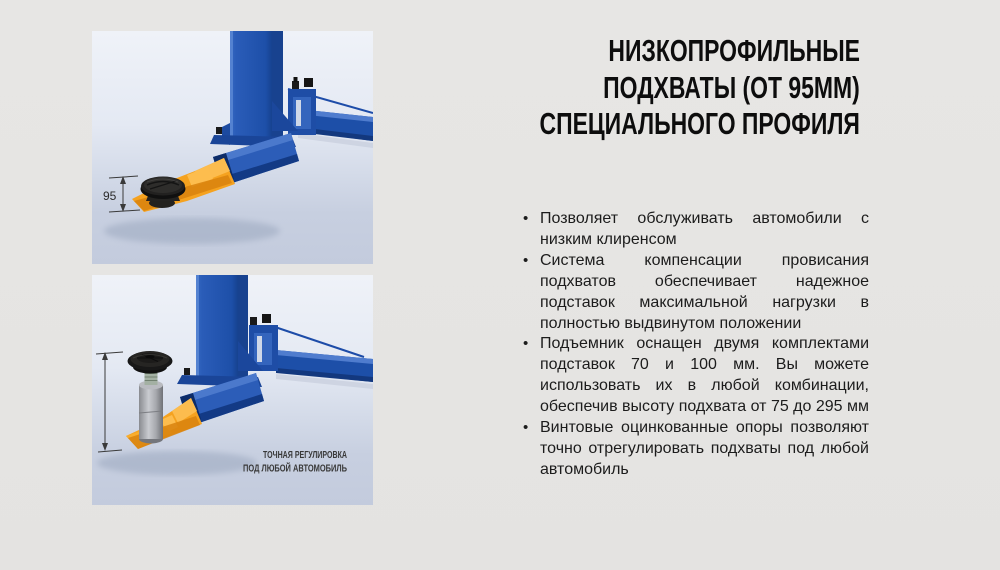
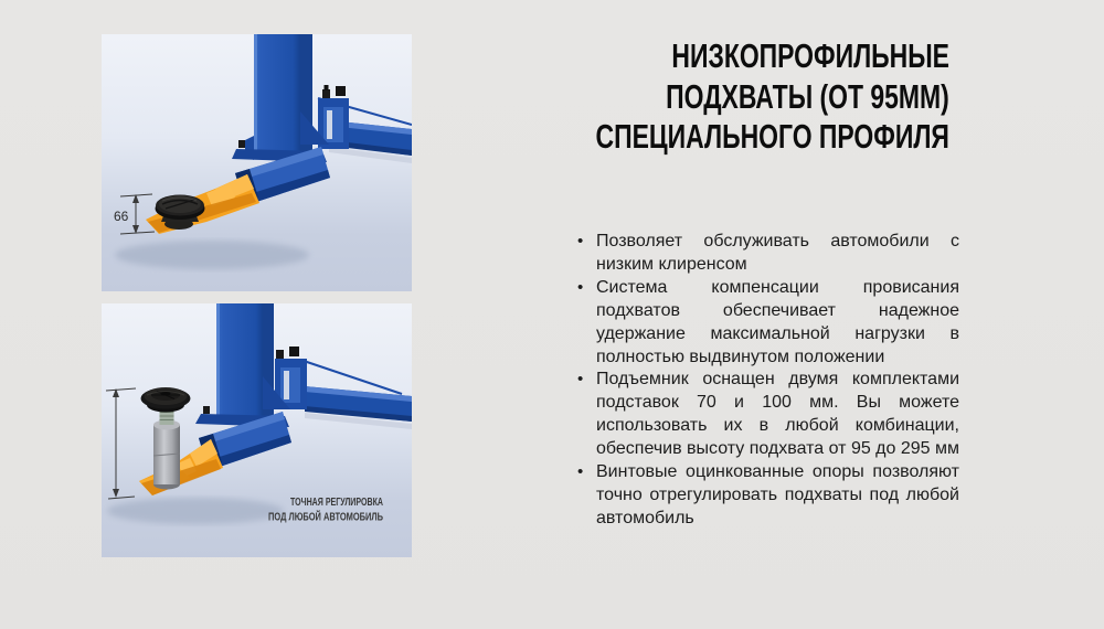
- 95
+ 66
  ТОЧНАЯ РЕГУЛИРОВКА
  ПОД ЛЮБОЙ АВТОМОБИЛЬ
  НИЗКОПРОФИЛЬНЫЕ
  ПОДХВАТЫ (ОТ 95ММ)
  СПЕЦИАЛЬНОГО ПРОФИЛЯ
  •
  Позволяет обслуживать автомобили с низким клиренсом
  •
- Система компенсации провисания подхватов обеспечивает надежное подставок максимальной нагрузки в полностью выдвинутом положении
+ Система компенсации провисания подхватов обеспечивает надежное удержание максимальной нагрузки в полностью выдвинутом положении
  •
- Подъемник оснащен двумя комплектами подставок 70 и 100 мм. Вы можете использовать их в любой комбинации, обеспечив высоту подхвата от 75 до 295 мм
+ Подъемник оснащен двумя комплектами подставок 70 и 100 мм. Вы можете использовать их в любой комбинации, обеспечив высоту подхвата от 95 до 295 мм
  •
  Винтовые оцинкованные опоры позволяют точно отрегулировать подхваты под любой автомобиль
